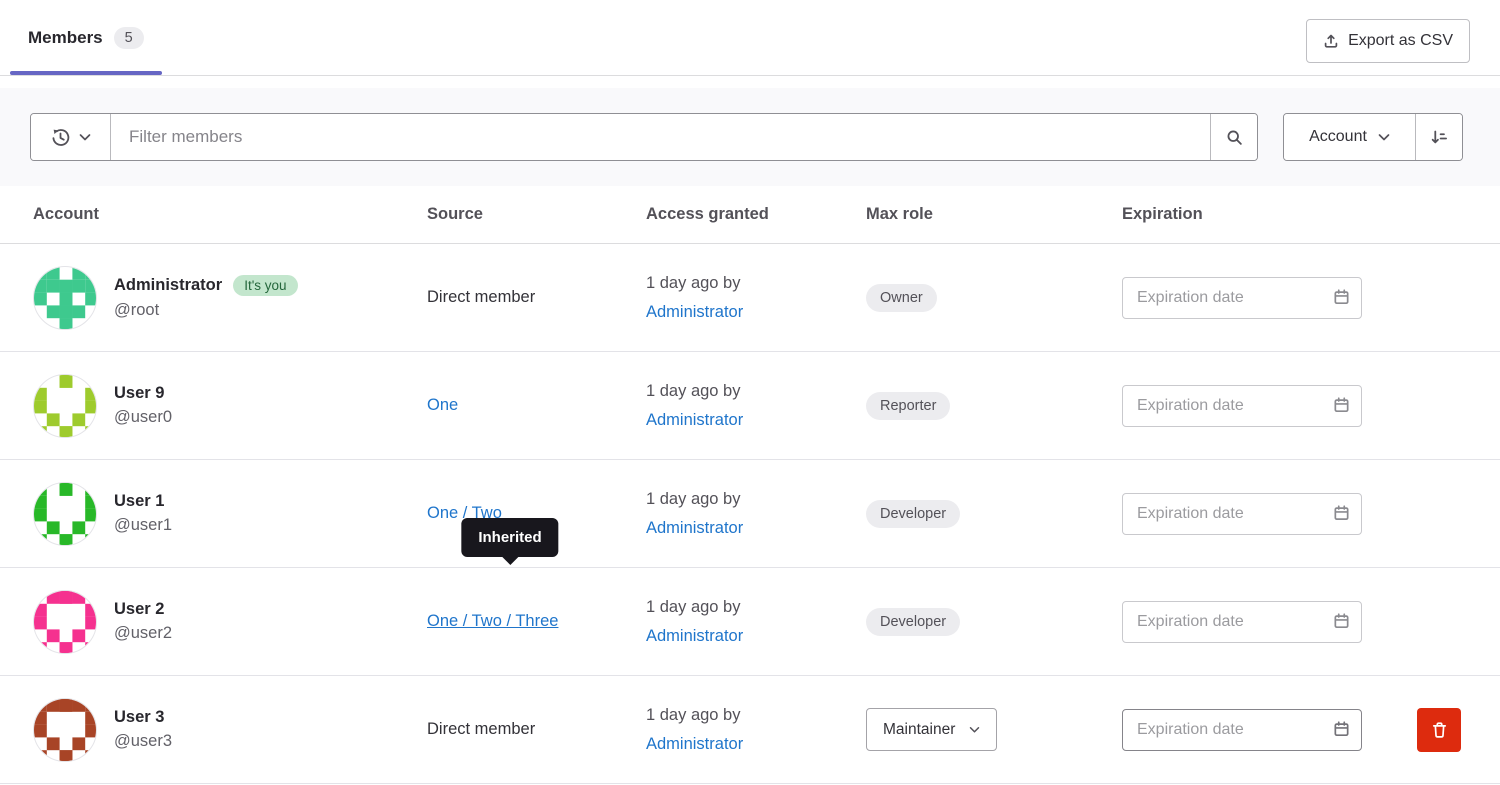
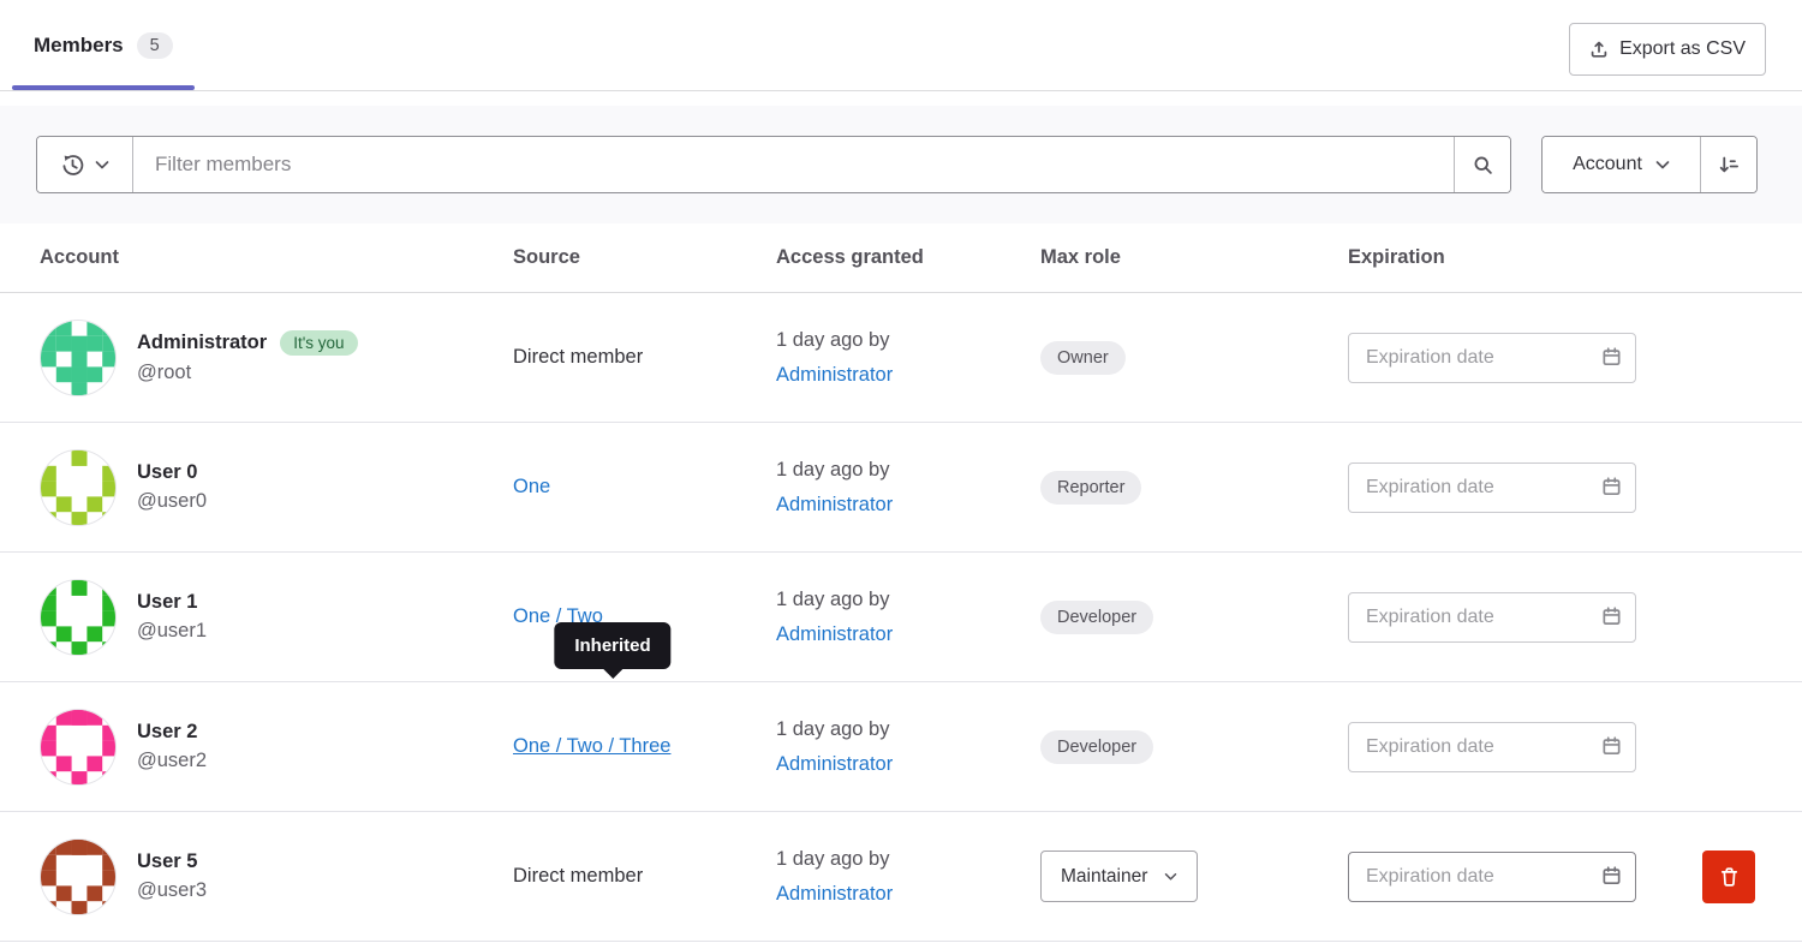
  Members
  5
  Export as CSV
  Filter members
  Account
  Account
  Source
  Access granted
  Max role
  Expiration
  Administrator
  It's you
  @root
  Direct member
  1 day ago by
  Administrator
  Owner
  Expiration date
- User 9
+ User 0
  @user0
  One
  1 day ago by
  Administrator
  Reporter
  Expiration date
  User 1
  @user1
  One / Two
  1 day ago by
  Administrator
  Developer
  Expiration date
  User 2
  @user2
  Inherited
  One / Two / Three
  1 day ago by
  Administrator
  Developer
  Expiration date
- User 3
+ User 5
  @user3
  Direct member
  1 day ago by
  Administrator
  Maintainer
  Expiration date
